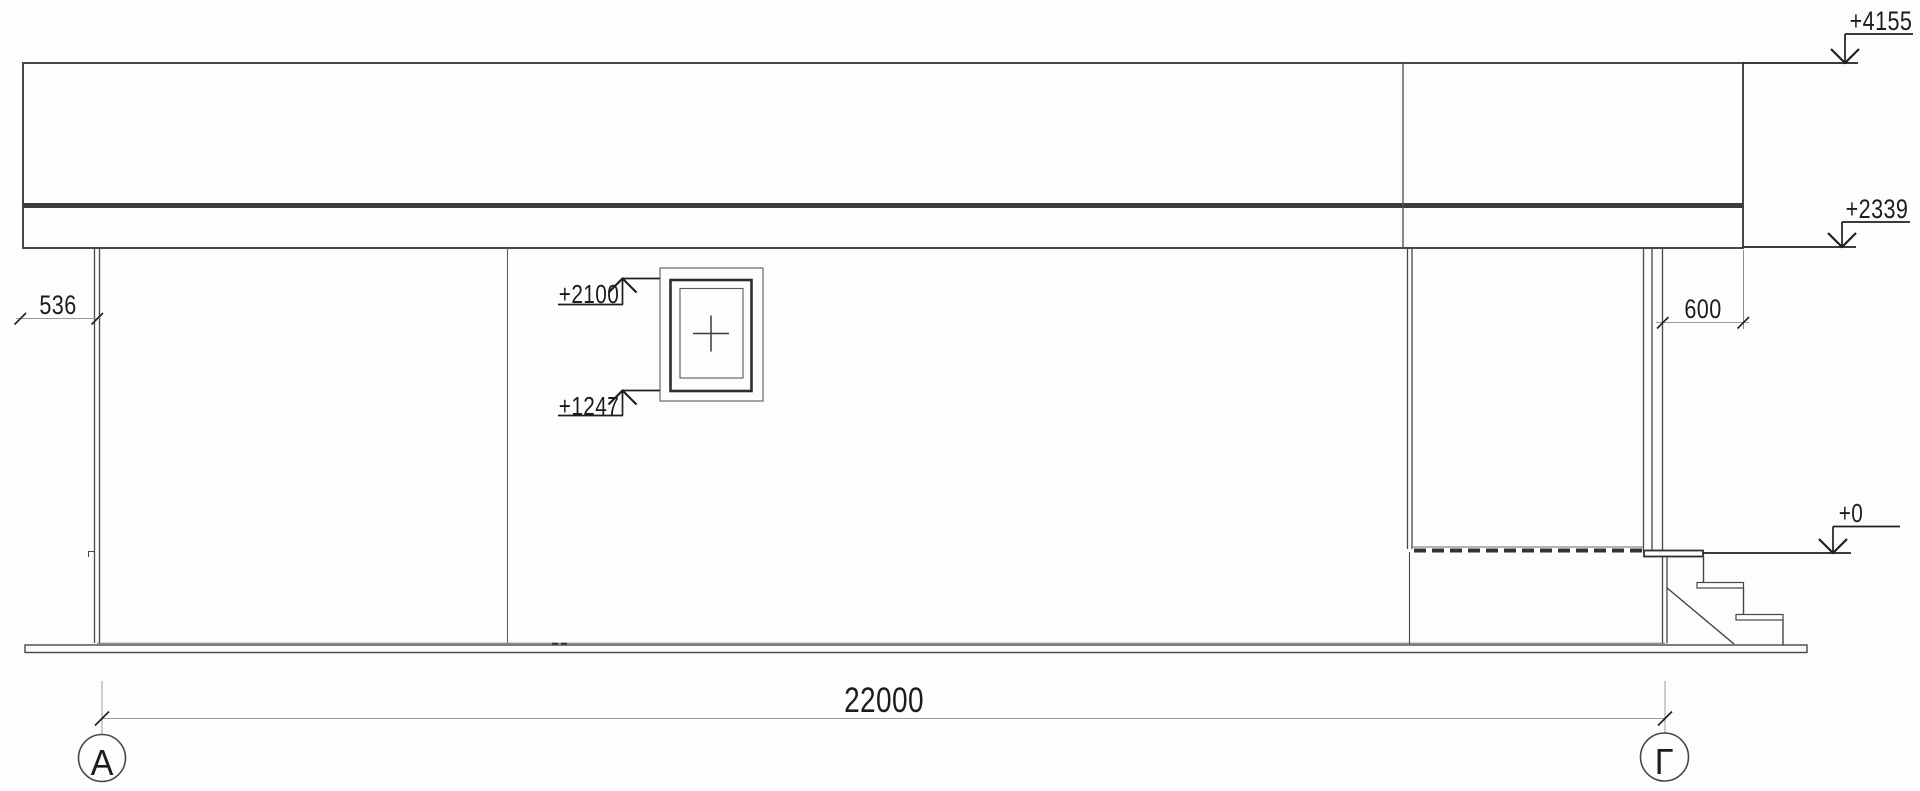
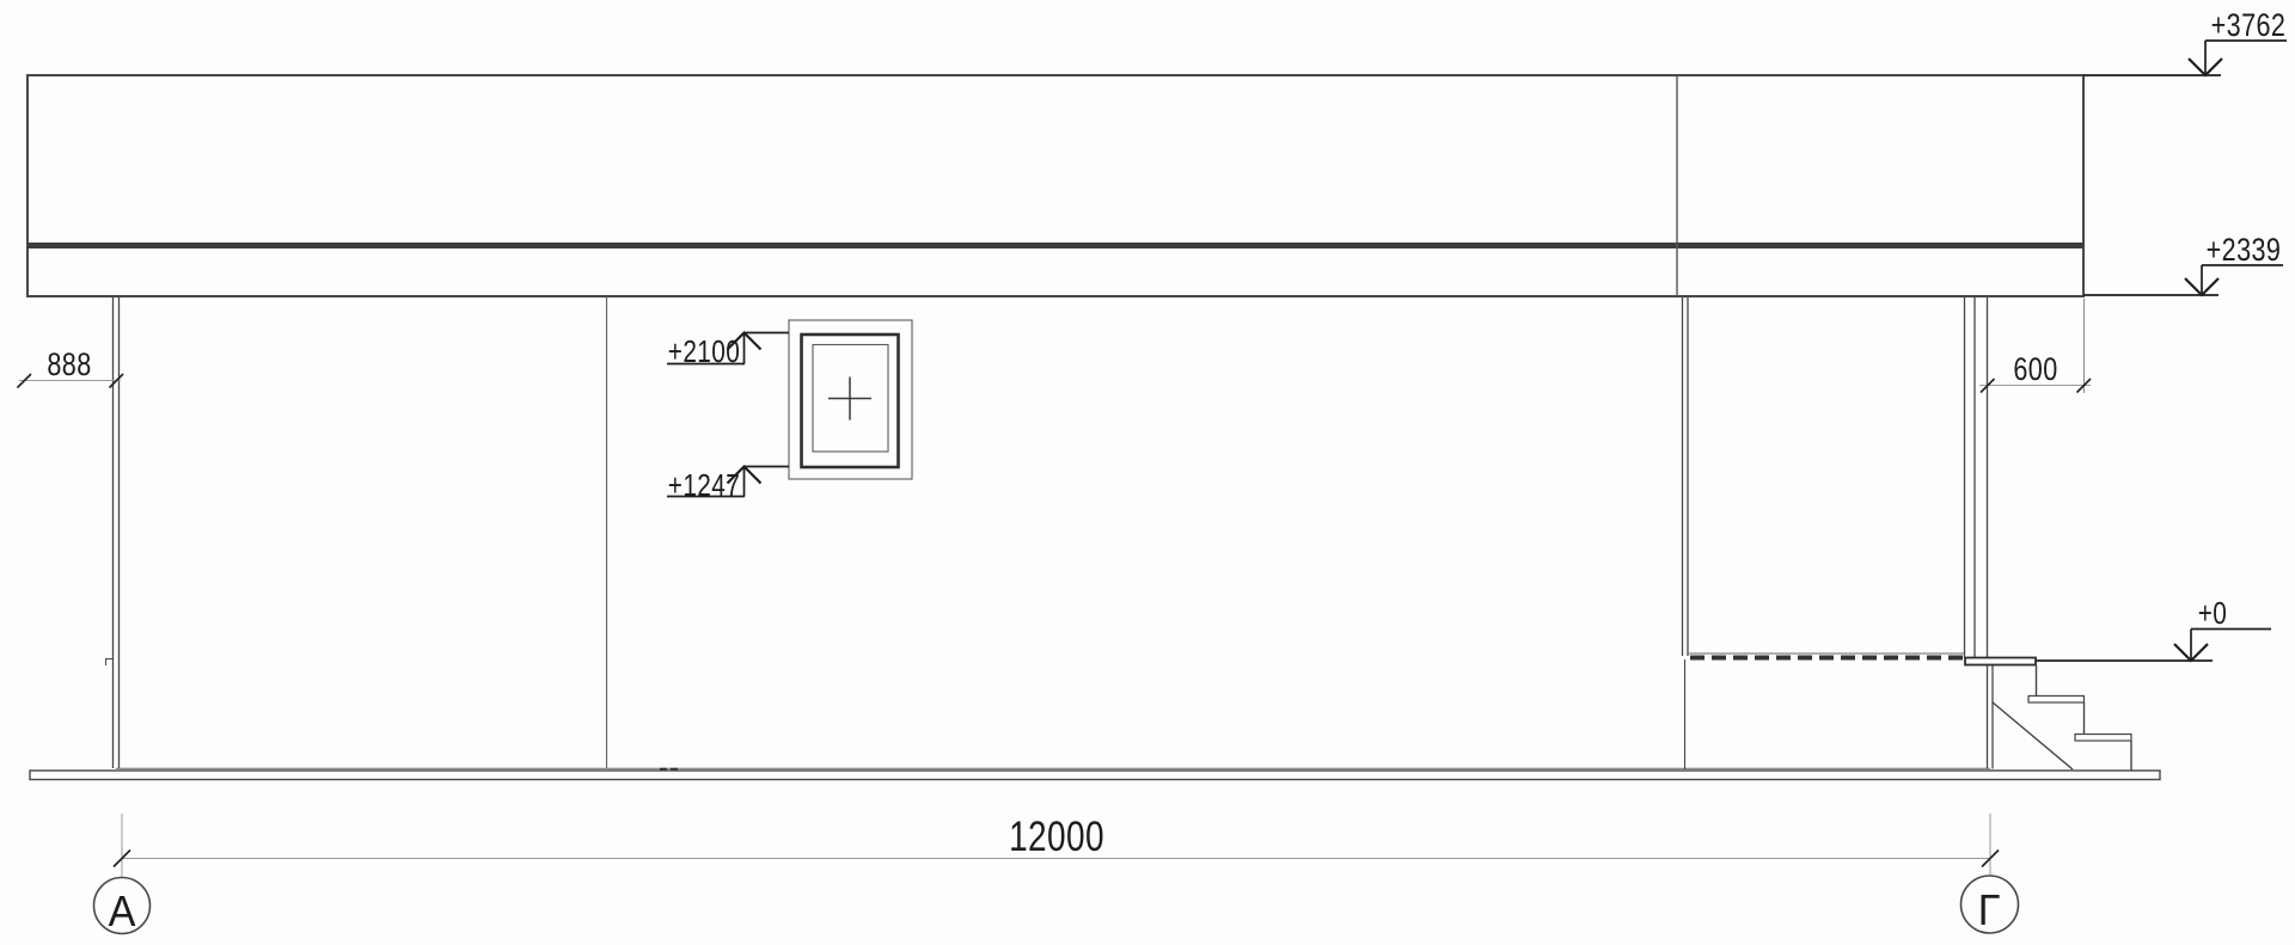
- +4155
+ +3762
  +2339
  +0
  +2100
  +1247
- 536
+ 888
  600
- 22000
+ 12000
  А
  Г
